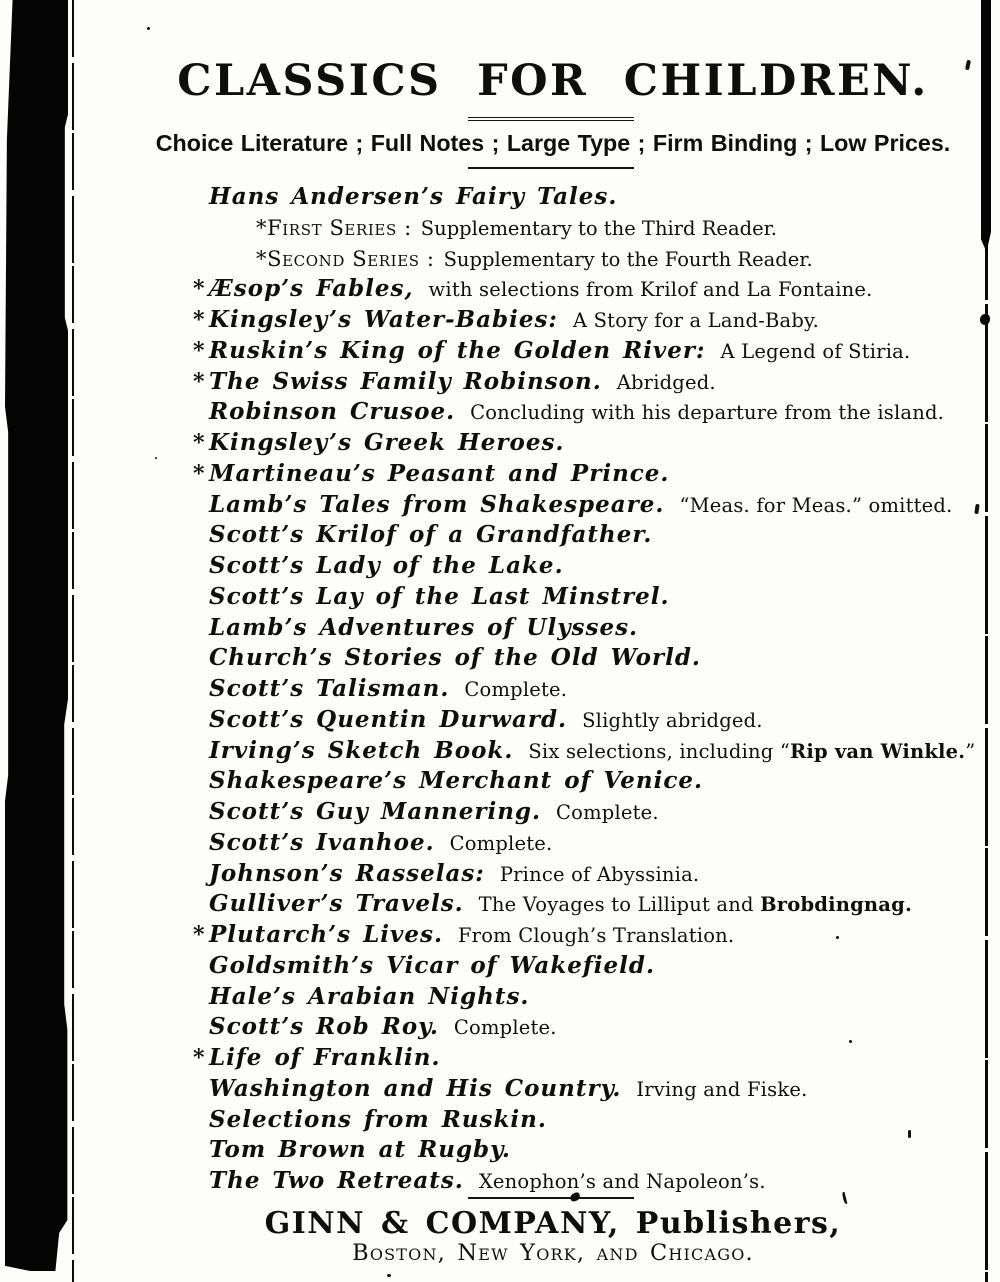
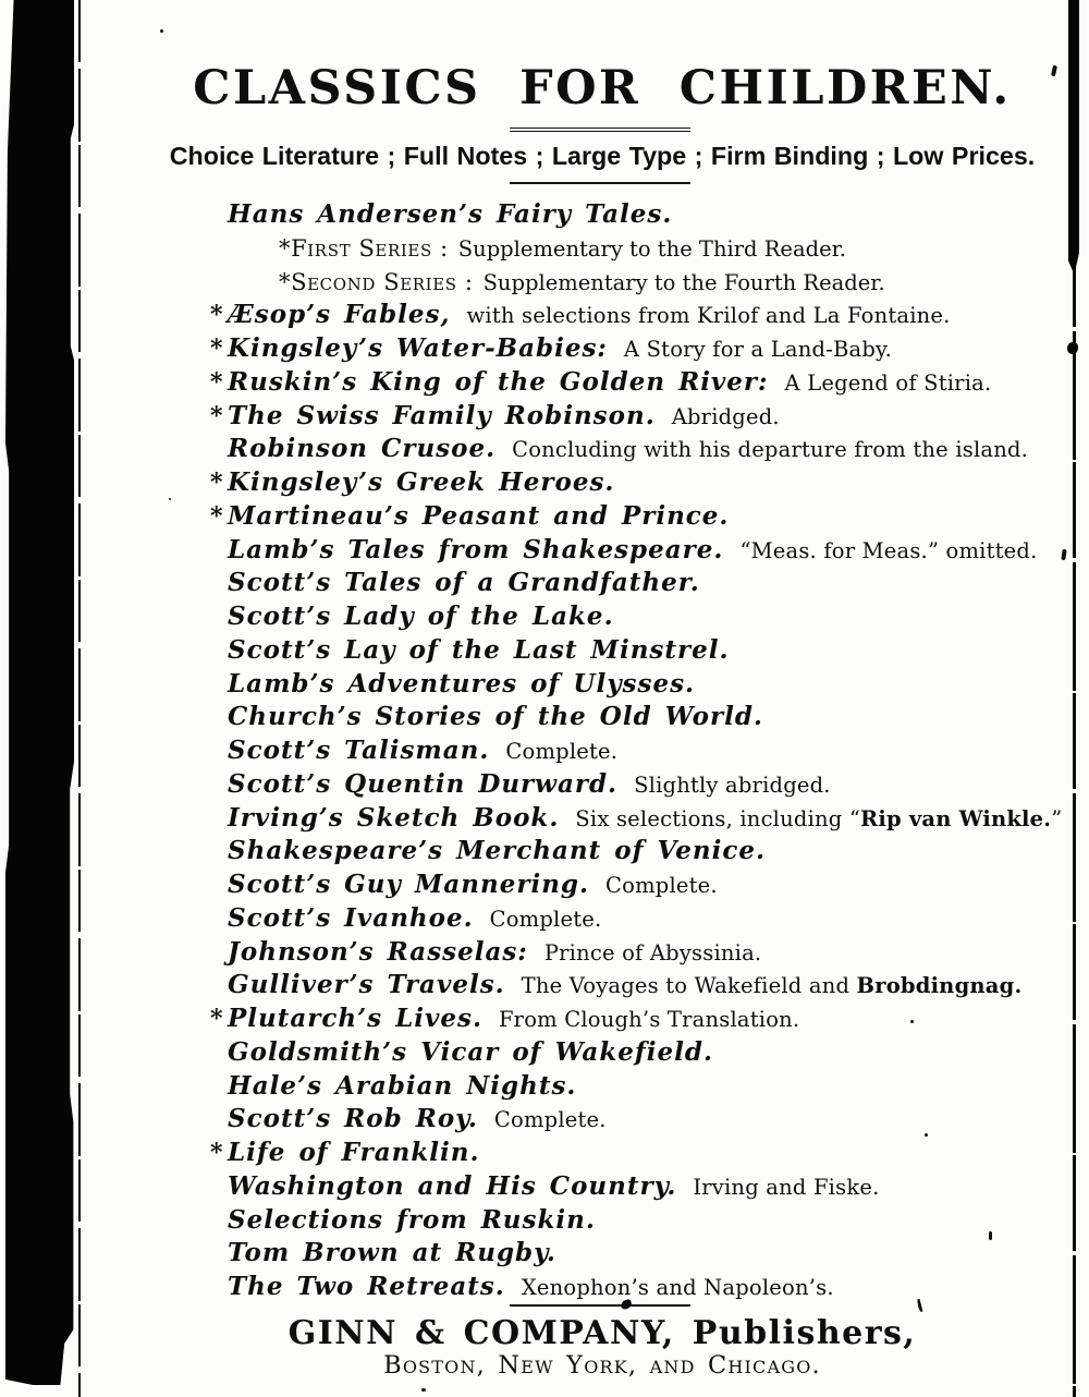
  CLASSICS FOR CHILDREN.
  Choice Literature ; Full Notes ; Large Type ; Firm Binding ; Low Prices.
  Hans Andersen’s Fairy Tales.
  *First Series : Supplementary to the Third Reader.
  *Second Series : Supplementary to the Fourth Reader.
  *
  Æsop’s Fables, with selections from Krilof and La Fontaine.
  *
  Kingsley’s Water-Babies: A Story for a Land-Baby.
  *
  Ruskin’s King of the Golden River: A Legend of Stiria.
  *
  The Swiss Family Robinson. Abridged.
  Robinson Crusoe. Concluding with his departure from the island.
  *
  Kingsley’s Greek Heroes.
  *
  Martineau’s Peasant and Prince.
  Lamb’s Tales from Shakespeare. “Meas. for Meas.” omitted.
- Scott’s Krilof of a Grandfather.
+ Scott’s Tales of a Grandfather.
  Scott’s Lady of the Lake.
  Scott’s Lay of the Last Minstrel.
  Lamb’s Adventures of Ulysses.
  Church’s Stories of the Old World.
  Scott’s Talisman. Complete.
  Scott’s Quentin Durward. Slightly abridged.
  Irving’s Sketch Book. Six selections, including “Rip van Winkle.”
  Shakespeare’s Merchant of Venice.
  Scott’s Guy Mannering. Complete.
  Scott’s Ivanhoe. Complete.
  Johnson’s Rasselas: Prince of Abyssinia.
- Gulliver’s Travels. The Voyages to Lilliput and Brobdingnag.
+ Gulliver’s Travels. The Voyages to Wakefield and Brobdingnag.
  *
  Plutarch’s Lives. From Clough’s Translation.
  Goldsmith’s Vicar of Wakefield.
  Hale’s Arabian Nights.
  Scott’s Rob Roy. Complete.
  *
  Life of Franklin.
  Washington and His Country. Irving and Fiske.
  Selections from Ruskin.
  Tom Brown at Rugby.
  The Two Retreats. Xenophon’s and Napoleon’s.
  GINN & COMPANY, Publishers,
  Boston, New York, and Chicago.
